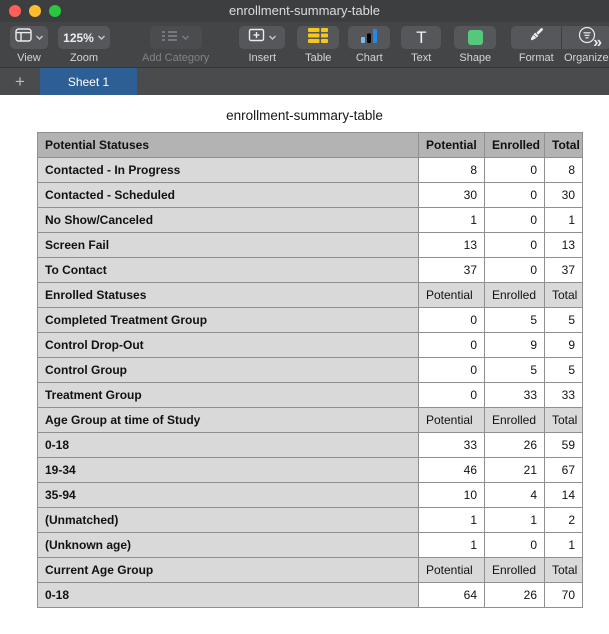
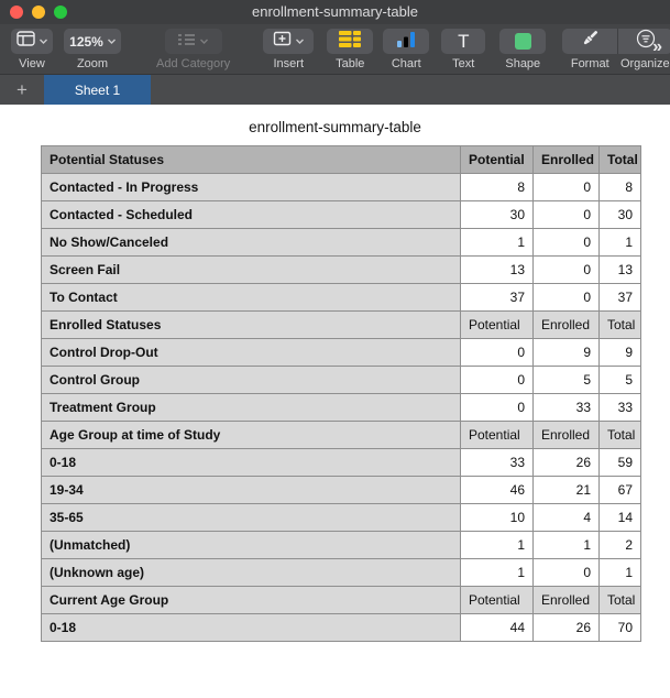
  enrollment-summary-table
  View
  125%
  Zoom
  Add Category
  Insert
  Table
  Chart
  T
  Text
  Shape
  Format
  Organize
  »
  +
  Sheet 1
  enrollment-summary-table
  Potential Statuses	Potential	Enrolled	Total
  Contacted - In Progress	8	0	8
  Contacted - Scheduled	30	0	30
  No Show/Canceled	1	0	1
  Screen Fail	13	0	13
  To Contact	37	0	37
  Enrolled Statuses	Potential	Enrolled	Total
- Completed Treatment Group	0	5	5
  Control Drop-Out	0	9	9
  Control Group	0	5	5
  Treatment Group	0	33	33
  Age Group at time of Study	Potential	Enrolled	Total
  0-18	33	26	59
  19-34	46	21	67
- 35-94	10	4	14
+ 35-65	10	4	14
  (Unmatched)	1	1	2
  (Unknown age)	1	0	1
  Current Age Group	Potential	Enrolled	Total
- 0-18	64	26	70
+ 0-18	44	26	70
